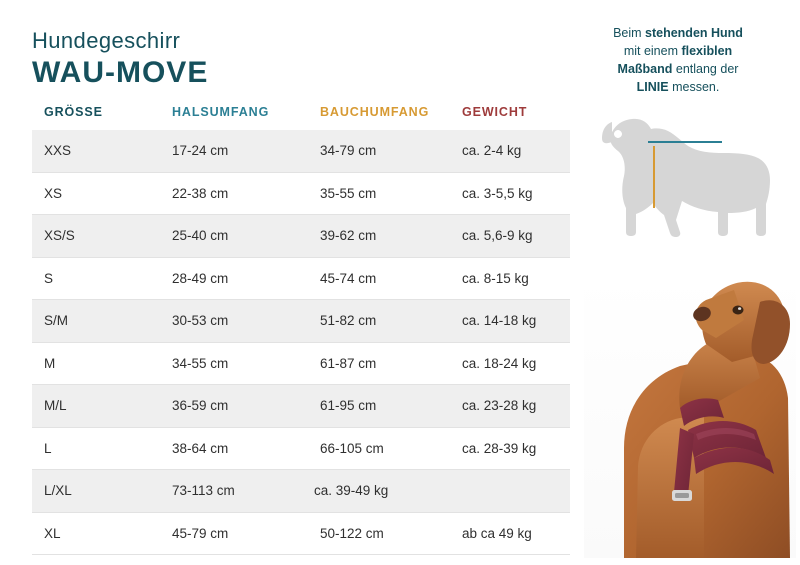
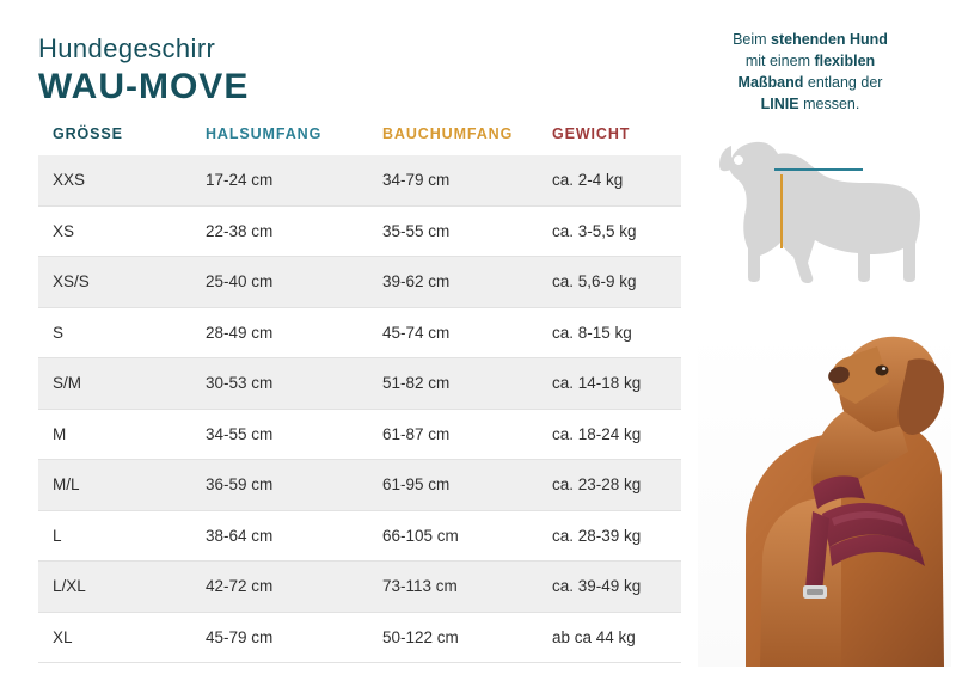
  Hundegeschirr
  WAU-MOVE
  GRÖSSE
  HALSUMFANG
  BAUCHUMFANG
  GEWICHT
  XXS
  17-24 cm
  34-79 cm
  ca. 2-4 kg
  XS
  22-38 cm
  35-55 cm
  ca. 3-5,5 kg
  XS/S
  25-40 cm
  39-62 cm
  ca. 5,6-9 kg
  S
  28-49 cm
  45-74 cm
  ca. 8-15 kg
  S/M
  30-53 cm
  51-82 cm
  ca. 14-18 kg
  M
  34-55 cm
  61-87 cm
  ca. 18-24 kg
  M/L
  36-59 cm
  61-95 cm
  ca. 23-28 kg
  L
  38-64 cm
  66-105 cm
  ca. 28-39 kg
  L/XL
+ 42-72 cm
  73-113 cm
  ca. 39-49 kg
  XL
  45-79 cm
  50-122 cm
- ab ca 49 kg
+ ab ca 44 kg
  Beim stehenden Hund
  mit einem flexiblen
  Maßband entlang der
  LINIE messen.
